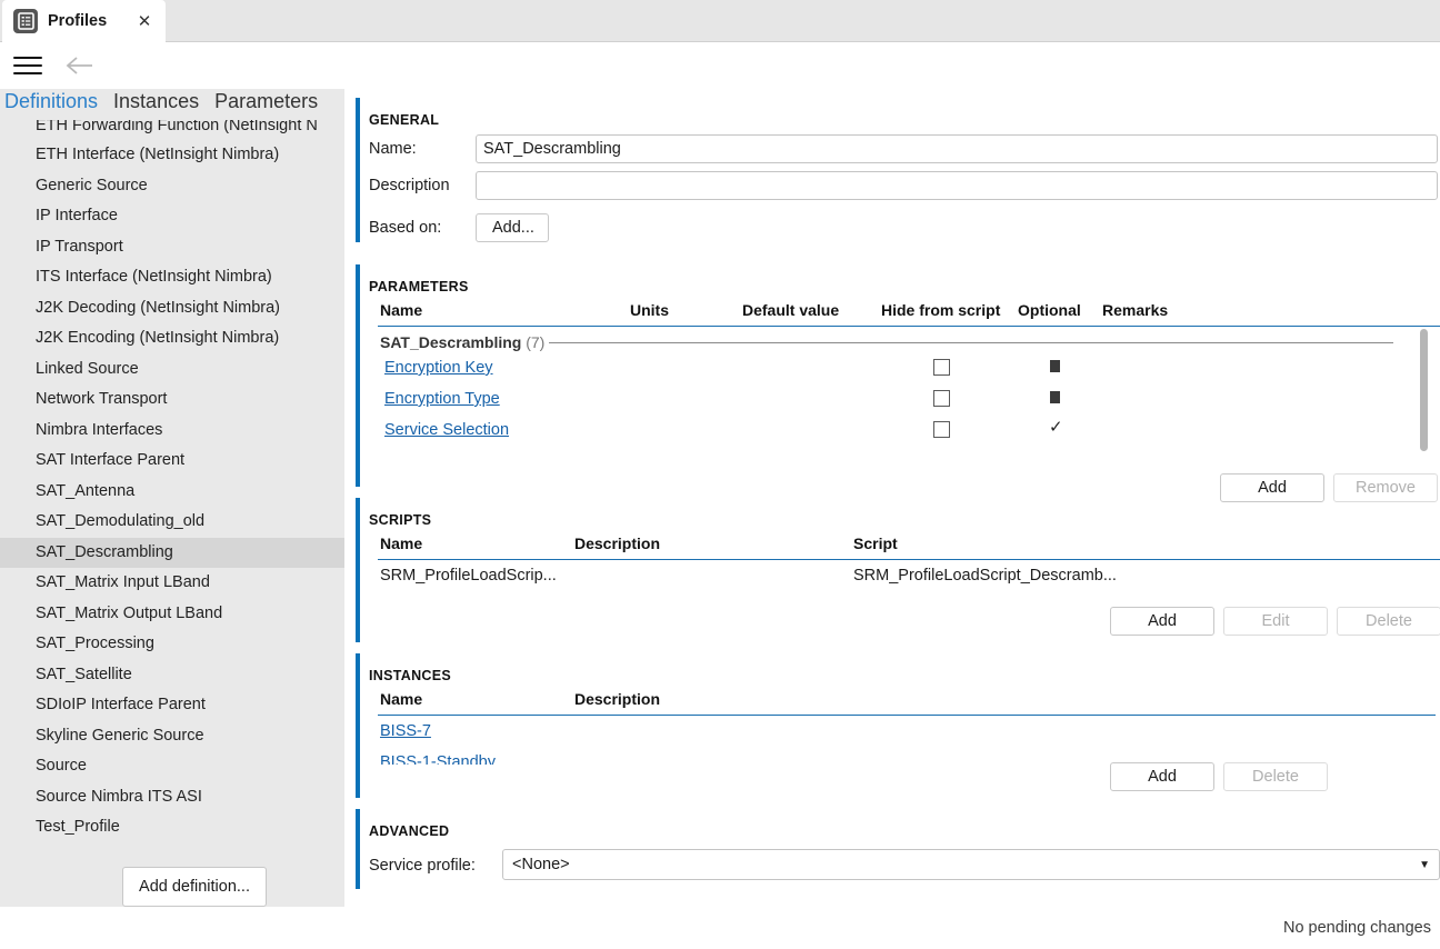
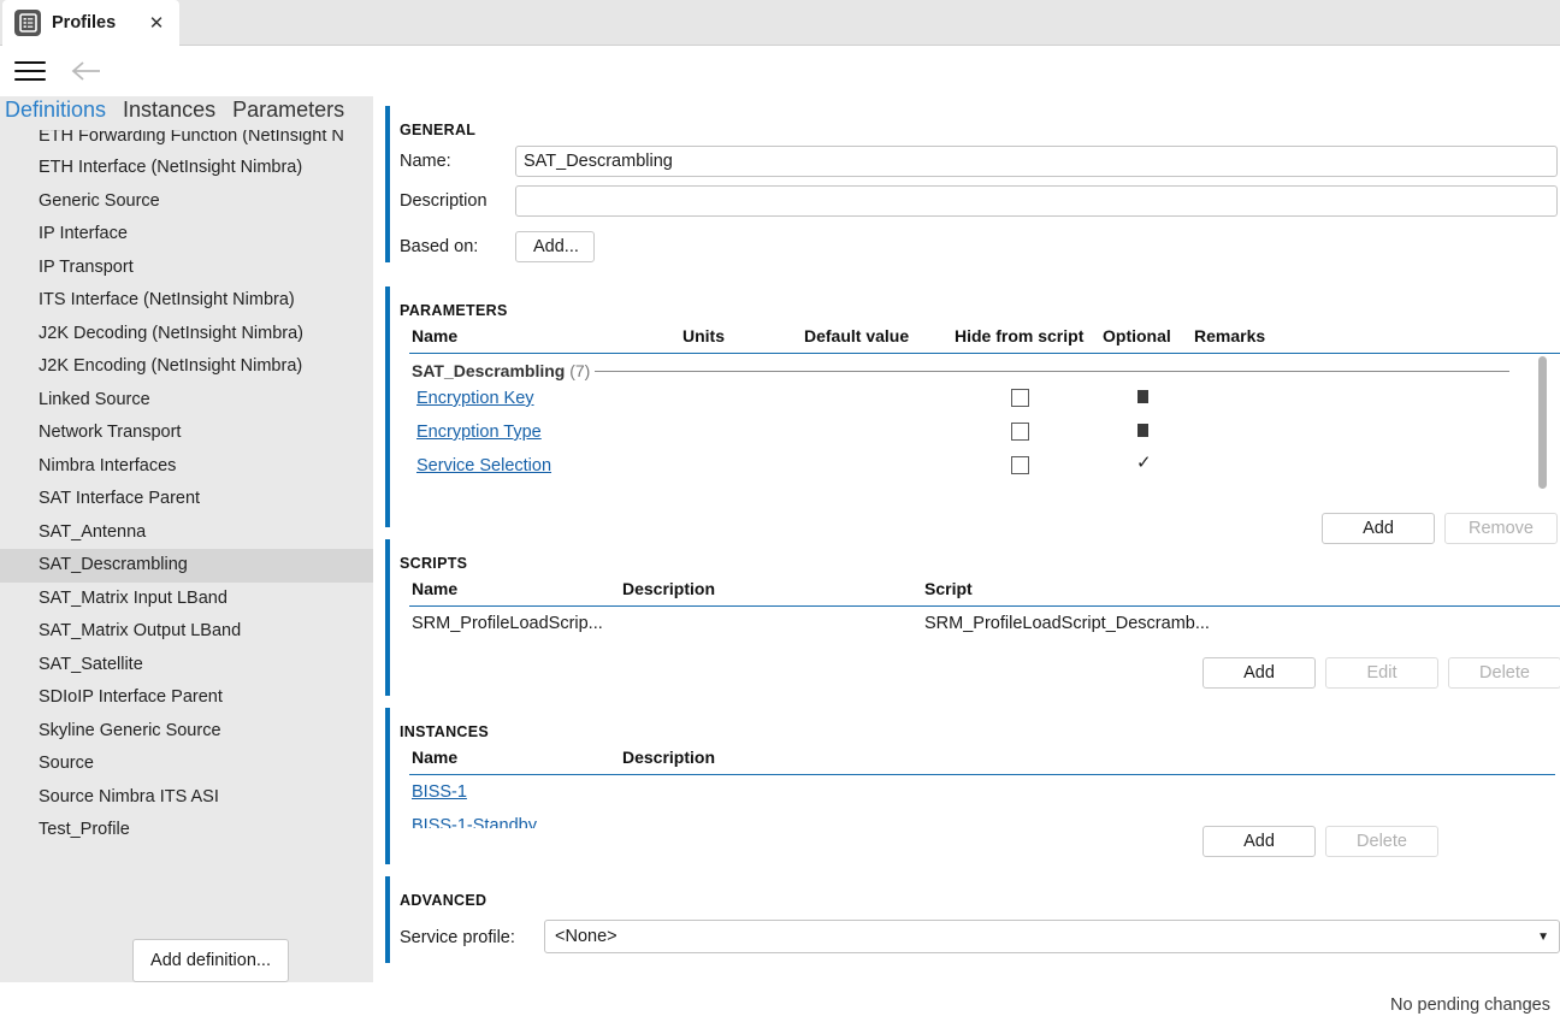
  Profiles
  ✕
  Definitions
  Instances
  Parameters
  ETH Forwarding Function (NetInsight N
  ETH Interface (NetInsight Nimbra)
  Generic Source
  IP Interface
  IP Transport
  ITS Interface (NetInsight Nimbra)
  J2K Decoding (NetInsight Nimbra)
  J2K Encoding (NetInsight Nimbra)
  Linked Source
  Network Transport
  Nimbra Interfaces
  SAT Interface Parent
  SAT_Antenna
- SAT_Demodulating_old
  SAT_Descrambling
  SAT_Matrix Input LBand
  SAT_Matrix Output LBand
- SAT_Processing
  SAT_Satellite
  SDIoIP Interface Parent
  Skyline Generic Source
  Source
  Source Nimbra ITS ASI
  Test_Profile
  Add definition...
  GENERAL
  Name:
  SAT_Descrambling
  Description
  Based on:
  Add...
  PARAMETERS
  Name
  Units
  Default value
  Hide from script
  Optional
  Remarks
  SAT_Descrambling (7)
  Encryption Key
  Encryption Type
  Service Selection
  ✓
  Add
  Remove
  SCRIPTS
  Name
  Description
  Script
  SRM_ProfileLoadScrip...
  SRM_ProfileLoadScript_Descramb...
  Add
  Edit
  Delete
  INSTANCES
  Name
  Description
- BISS-7
+ BISS-1
  BISS-1-Standby
  Add
  Delete
  ADVANCED
  Service profile:
  <None>
  ▼
  No pending changes
